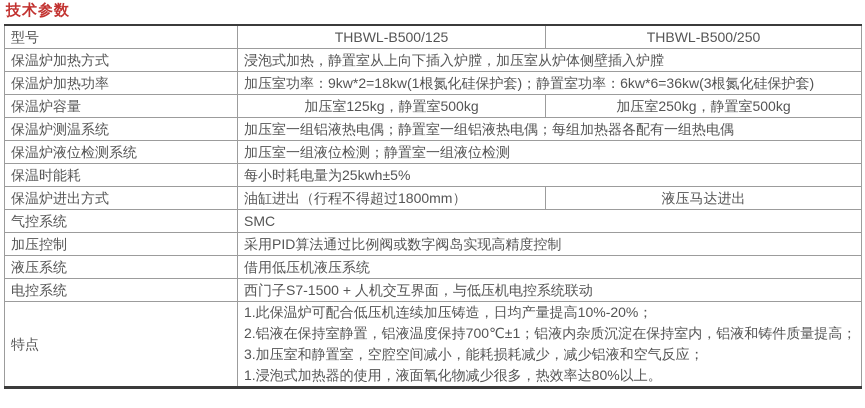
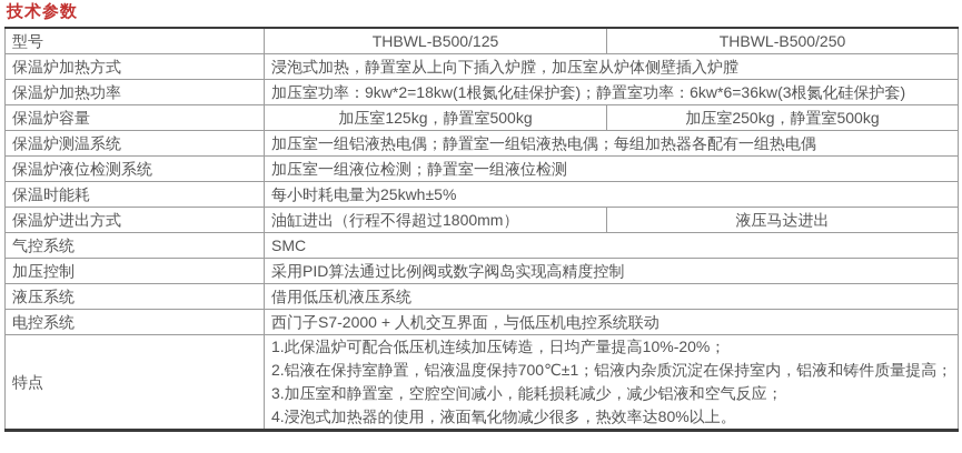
  技术参数
  型号	THBWL-B500/125	THBWL-B500/250
  保温炉加热方式	浸泡式加热，静置室从上向下插入炉膛，加压室从炉体侧壁插入炉膛
  保温炉加热功率	加压室功率：9kw*2=18kw(1根氮化硅保护套)；静置室功率：6kw*6=36kw(3根氮化硅保护套)
  保温炉容量	加压室125kg，静置室500kg	加压室250kg，静置室500kg
  保温炉测温系统	加压室一组铝液热电偶；静置室一组铝液热电偶；每组加热器各配有一组热电偶
  保温炉液位检测系统	加压室一组液位检测；静置室一组液位检测
  保温时能耗	每小时耗电量为25kwh±5%
  保温炉进出方式	油缸进出（行程不得超过1800mm）	液压马达进出
  气控系统	SMC
  加压控制	采用PID算法通过比例阀或数字阀岛实现高精度控制
  液压系统	借用低压机液压系统
- 电控系统	西门子S7-1500 + 人机交互界面，与低压机电控系统联动
+ 电控系统	西门子S7-2000 + 人机交互界面，与低压机电控系统联动
- 特点	1.此保温炉可配合低压机连续加压铸造，日均产量提高10%-20%； 2.铝液在保持室静置，铝液温度保持700℃±1；铝液内杂质沉淀在保持室内，铝液和铸件质量提高； 3.加压室和静置室，空腔空间减小，能耗损耗减少，减少铝液和空气反应； 1.浸泡式加热器的使用，液面氧化物减少很多，热效率达80%以上。
+ 特点	1.此保温炉可配合低压机连续加压铸造，日均产量提高10%-20%； 2.铝液在保持室静置，铝液温度保持700℃±1；铝液内杂质沉淀在保持室内，铝液和铸件质量提高； 3.加压室和静置室，空腔空间减小，能耗损耗减少，减少铝液和空气反应； 4.浸泡式加热器的使用，液面氧化物减少很多，热效率达80%以上。
